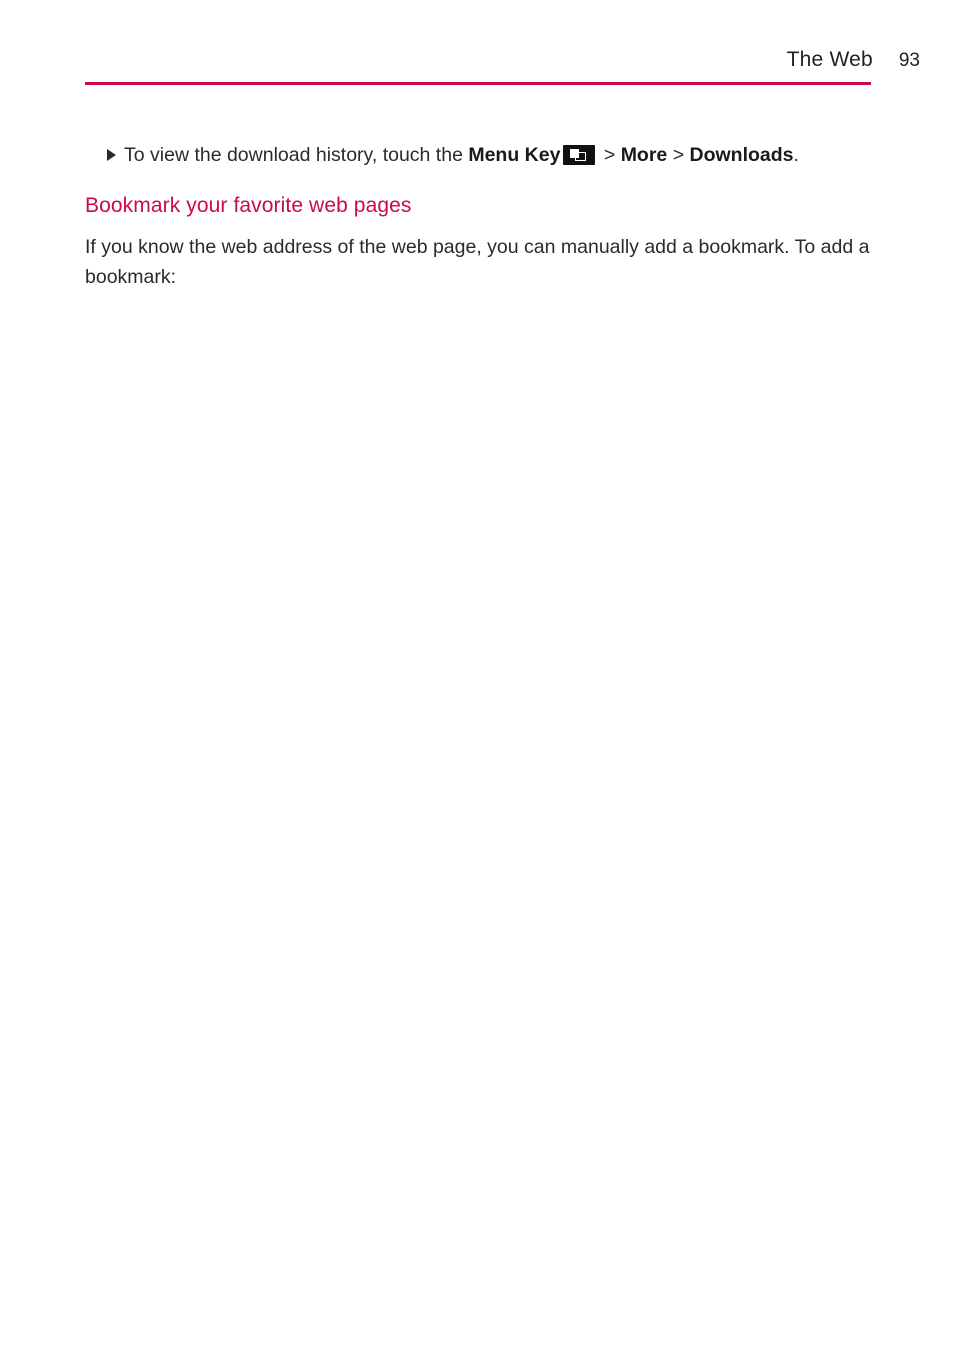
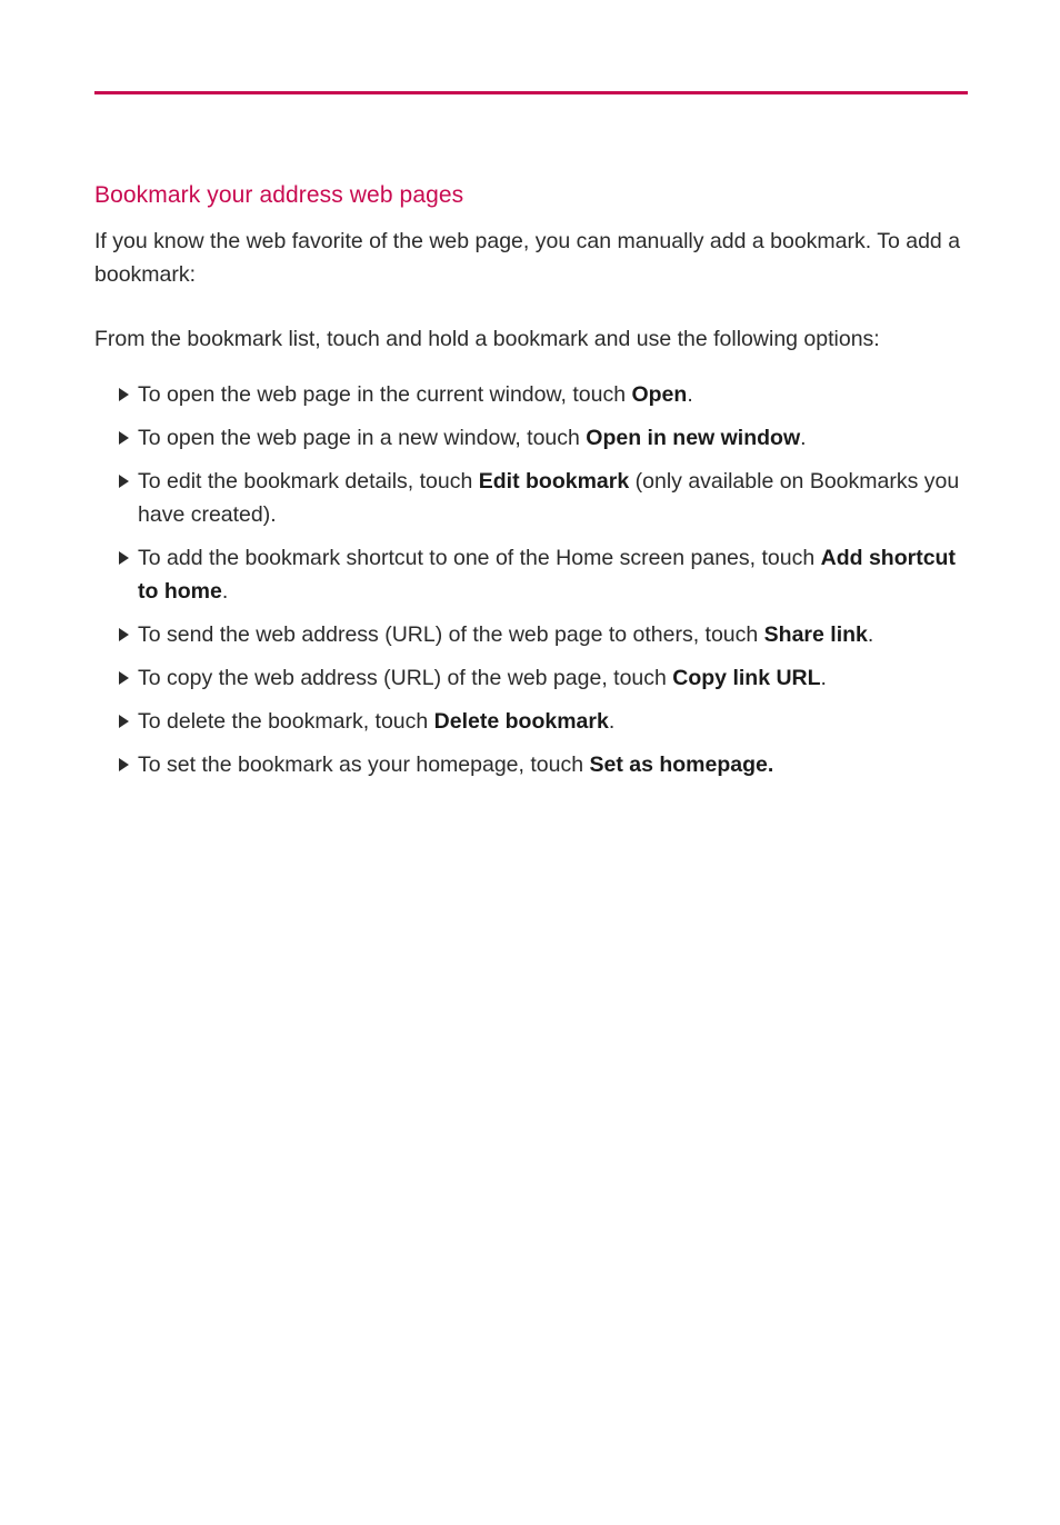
- The Web
- 93
- To view the download history, touch the Menu Key > More > Downloads.
- Bookmark your favorite web pages
+ Bookmark your address web pages
- If you know the web address of the web page, you can manually add a bookmark. To add a bookmark:
+ If you know the web favorite of the web page, you can manually add a bookmark. To add a bookmark:
+ From the bookmark list, touch and hold a bookmark and use the following options:
+ To open the web page in the current window, touch Open.
+ To open the web page in a new window, touch Open in new window.
+ To edit the bookmark details, touch Edit bookmark (only available on Bookmarks you have created).
+ To add the bookmark shortcut to one of the Home screen panes, touch Add shortcut to home.
+ To send the web address (URL) of the web page to others, touch Share link.
+ To copy the web address (URL) of the web page, touch Copy link URL.
+ To delete the bookmark, touch Delete bookmark.
+ To set the bookmark as your homepage, touch Set as homepage.
